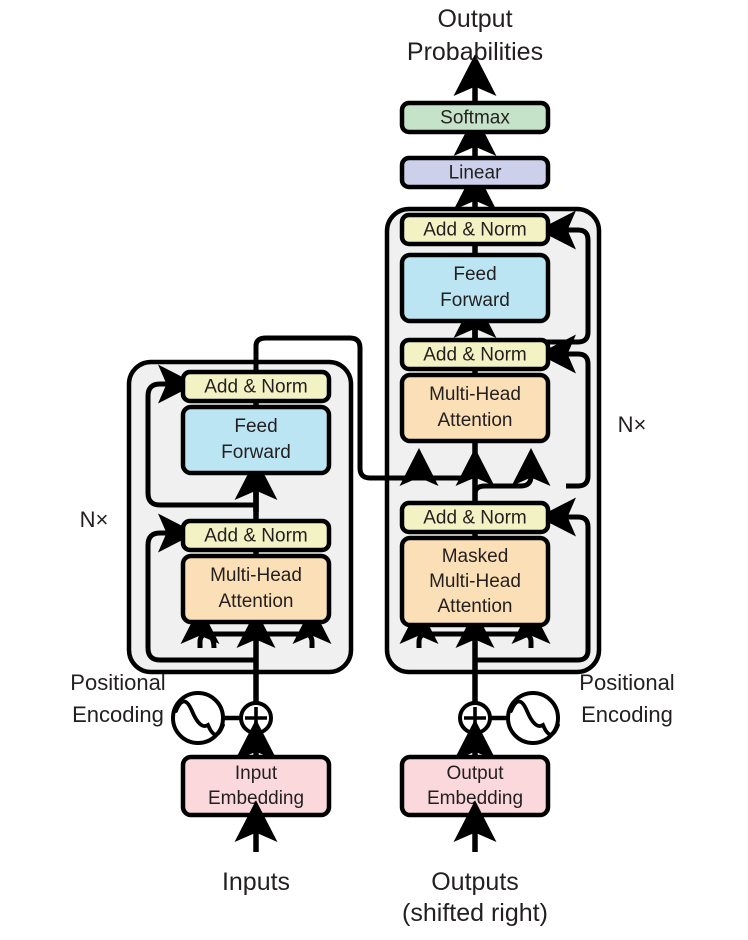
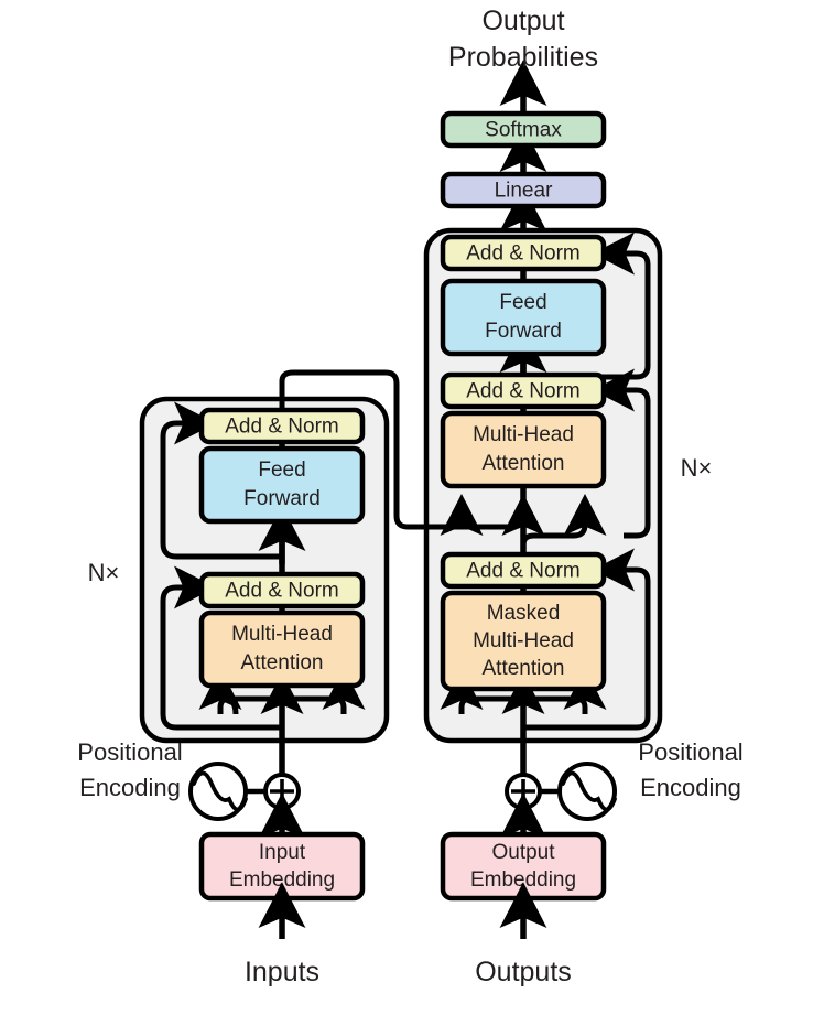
  Add & Norm
  Feed
  Forward
  Add & Norm
  Multi-Head
  Attention
  N×
  Add & Norm
  Feed
  Forward
  Add & Norm
  Multi-Head
  Attention
  Add & Norm
  Masked
  Multi-Head
  Attention
  N×
  Linear
  Softmax
  Output
  Probabilities
  Positional
  Encoding
  Input
  Embedding
  Inputs
  Positional
  Encoding
  Output
  Embedding
  Outputs
- (shifted right)
